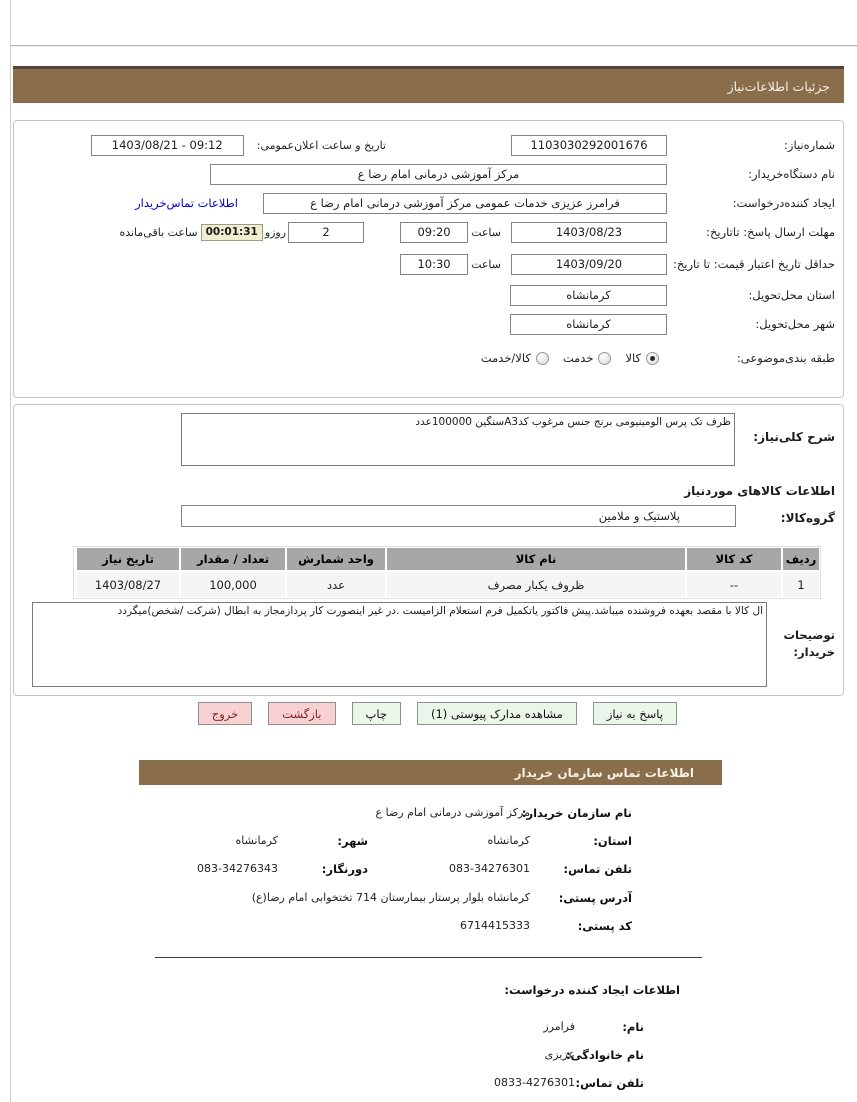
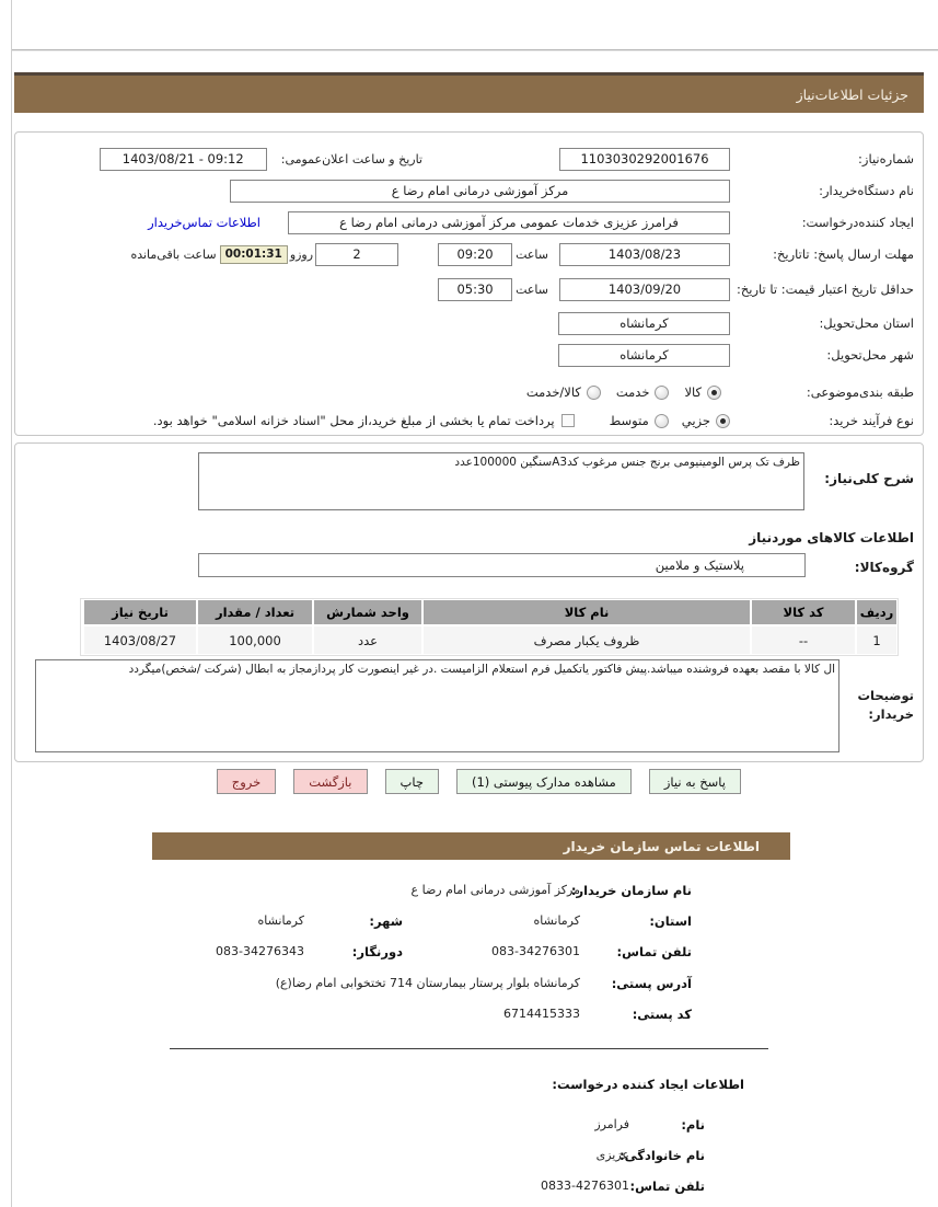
  جزئیات اطلاعات‌نیاز
  شماره‌نیاز:
  1103030292001676
  تاریخ و ساعت اعلان‌عمومی:
  1403/08/21 - 09:12
  نام دستگاه‌خریدار:
  مرکز آموزشی درمانی امام رضا ع
  ایجاد کننده‌درخواست:
  فرامرز عزیزی خدمات عمومی مرکز آموزشی درمانی امام رضا ع
  اطلاعات تماس‌خریدار
  مهلت ارسال پاسخ: تاتاریخ:
  1403/08/23
  ساعت
  09:20
  2
  روزو
  00:01:31
  ساعت باقی‌مانده
  حداقل تاریخ اعتبار قیمت: تا تاریخ:
  1403/09/20
  ساعت
- 10:30
+ 05:30
  استان محل‌تحویل:
  کرمانشاه
  شهر محل‌تحویل:
  کرمانشاه
  طبقه بندی‌موضوعی:
  کالا
  خدمت
  کالا/خدمت
+ نوع فرآیند خرید:
+ جزيي
+ متوسط
+ پرداخت تمام یا بخشی از مبلغ خرید،از محل "اسناد خزانه اسلامی" خواهد بود.
  شرح کلی‌نیاز:
  ظرف تک پرس الومینیومی برنج جنس مرغوب کدA3سنگین 100000عدد
  اطلاعات کالاهای موردنیاز
  گروهکالا:
  پلاستیک و ملامین
  ردیف
  کد کالا
  نام کالا
  واحد شمارش
  تعداد / مقدار
  تاریخ نیاز
  1
  --
  ظروف یکبار مصرف
  عدد
  100,000
  1403/08/27
  توضیحات خریدار:
  ال کالا با مقصد بعهده فروشنده میباشد.پیش فاکتور یاتکمیل فرم استعلام الزامیست .در غیر اینصورت کار پردازمجاز به ابطال (شرکت /شخص)میگردد
  پاسخ به نیاز
  مشاهده مدارک پیوستی (1)
  چاپ
  بازگشت
  خروج
  اطلاعات تماس سازمان خریدار
  نام سازمان خریدار:
  مرکز آموزشی درمانی امام رضا ع
  استان:
  کرمانشاه
  شهر:
  کرمانشاه
  تلفن تماس:
  083-34276301
  دورنگار:
  083-34276343
  آدرس پستی:
  کرمانشاه بلوار پرستار بیمارستان 714 تختخوابی امام رضا(ع)
  کد پستی:
  6714415333
  اطلاعات ایجاد کننده درخواست:
  نام:
  فرامرز
  نام خانوادگی:
  عزیزی
  تلفن تماس:
  0833-4276301
